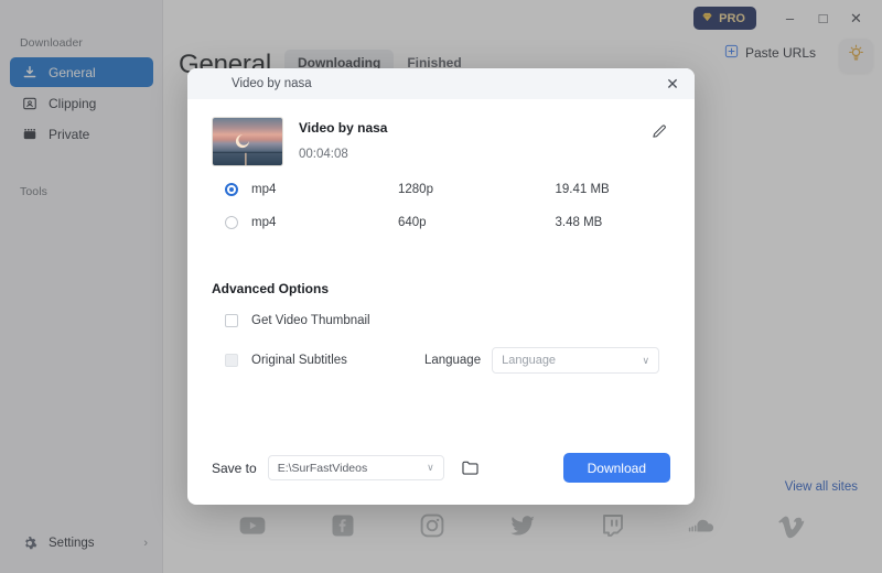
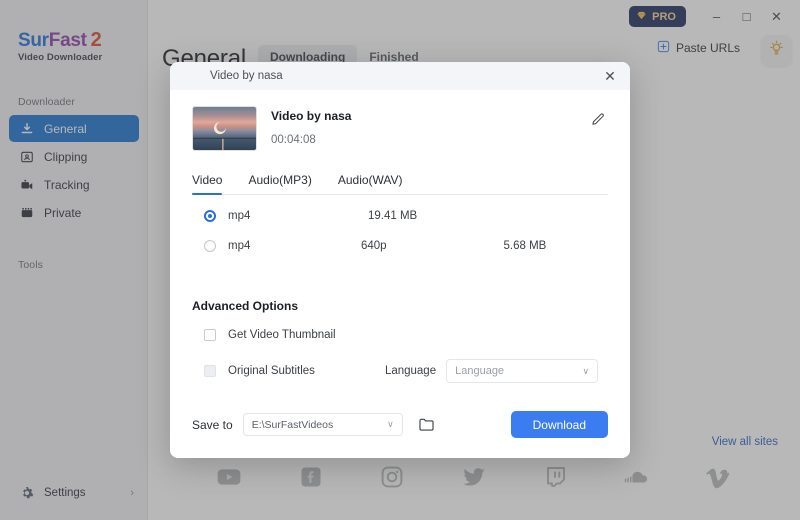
+ SurFast 2
+ Video Downloader
  Downloader
  General
  Clipping
+ Tracking
  Private
  Tools
  Settings
  ›
  PRO
  –
  □
  ✕
  General
  Downloading
  Finished
  Paste URLs
  View all sites
  Video by nasa
  ✕
  Video by nasa
  00:04:08
+ Video
+ Audio(MP3)
+ Audio(WAV)
  mp4
- 1280p
  19.41 MB
  mp4
  640p
- 3.48 MB
+ 5.68 MB
  Advanced Options
  Get Video Thumbnail
  Original Subtitles
  Language
  Language
  ∨
  Save to
  E:\SurFastVideos
  ∨
  Download
